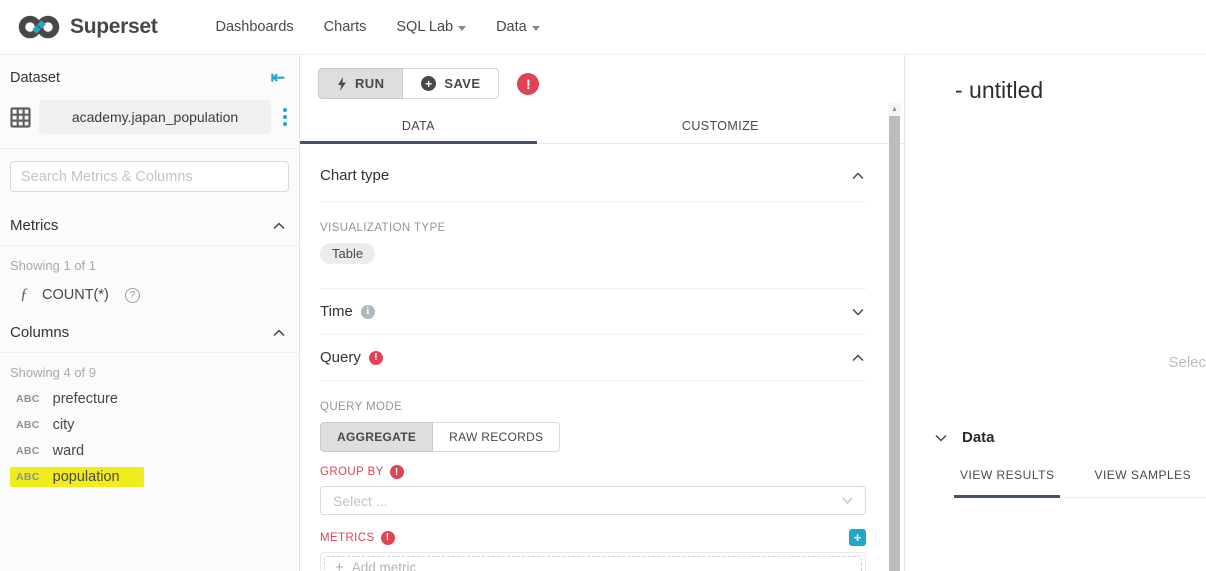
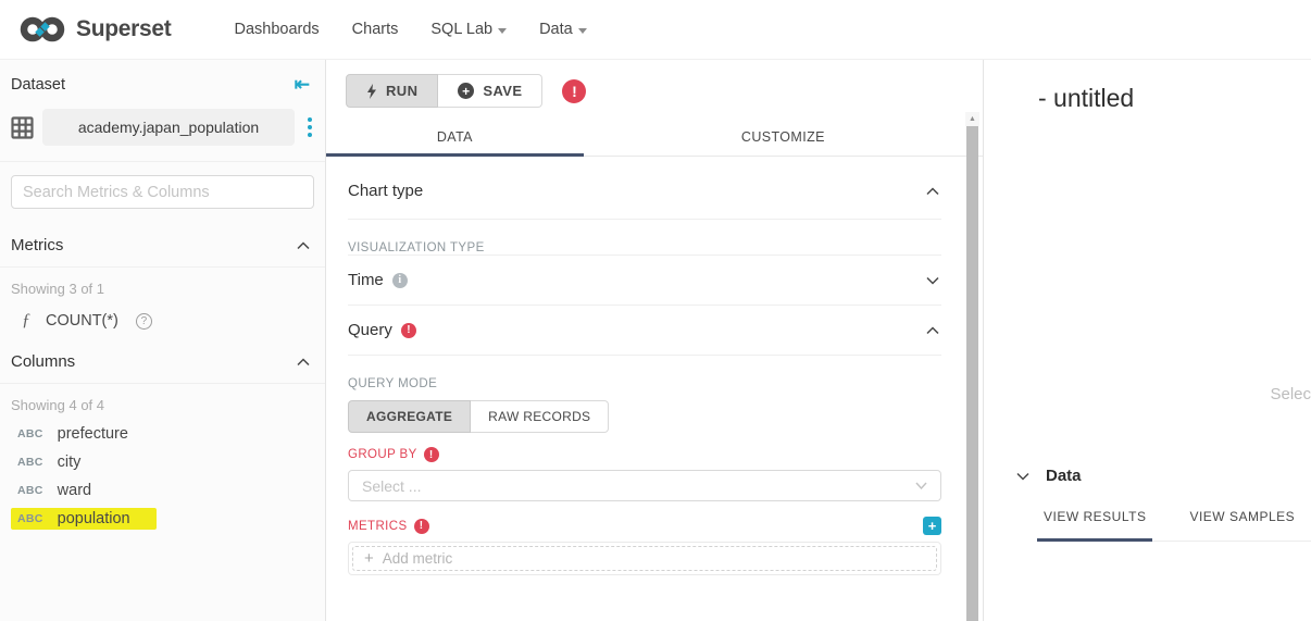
  Superset
  Dashboards
  Charts
  SQL Lab
  Data
  Dataset
  ⇤
  academy.japan_population
  Search Metrics & Columns
  Metrics
- Showing 1 of 1
+ Showing 3 of 1
  ƒ
  COUNT(*)
  ?
  Columns
- Showing 4 of 9
+ Showing 4 of 4
  ABC
  prefecture
  ABC
  city
  ABC
  ward
  ABC
  population
  RUN
  +
  SAVE
  !
  DATA
  CUSTOMIZE
  Chart type
  VISUALIZATION TYPE
- Table
  Time
  i
  Query
  !
  QUERY MODE
  AGGREGATE
  RAW RECORDS
  GROUP BY
  !
  Select ...
  METRICS
  !
  +
  +
  Add metric
  - untitled
  Selec
  Data
  VIEW RESULTS
  VIEW SAMPLES
